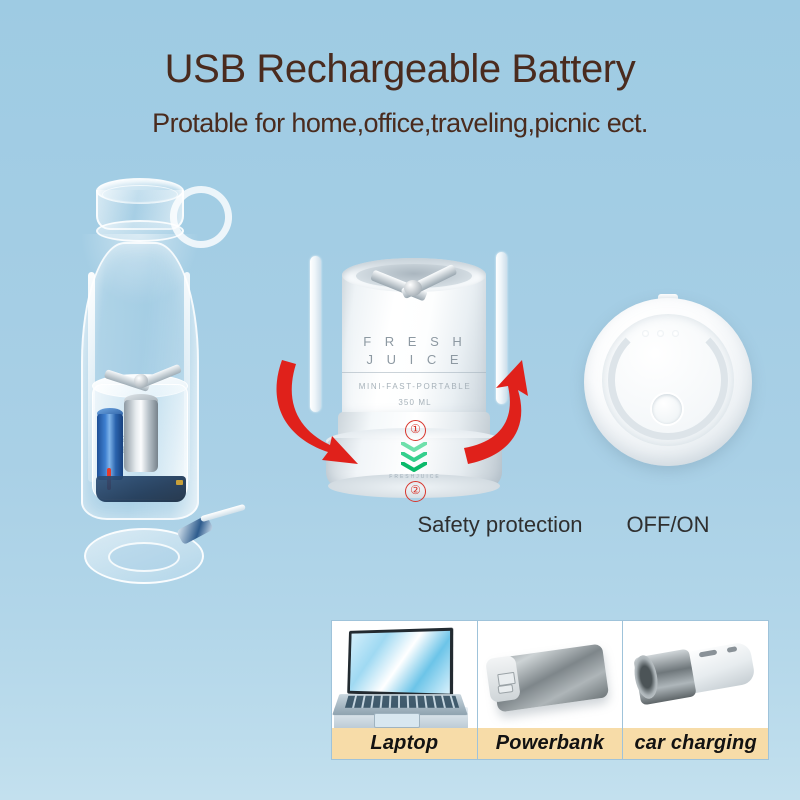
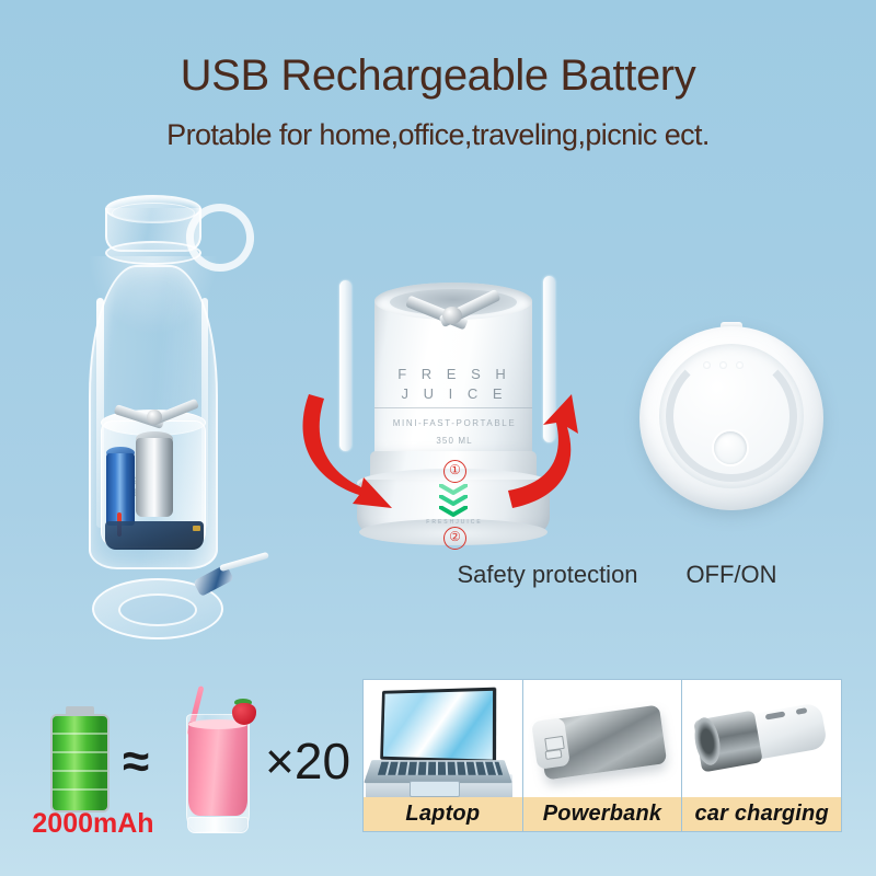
  USB Rechargeable Battery
  Protable for home,office,traveling,picnic ect.
  F R E S H
  J U I C E
  MINI-FAST-PORTABLE
  350 ML
  ①
  ②
  Safety protection
  OFF/ON
+ 2000mAh
+ ≈
+ ×20
  Laptop
  Powerbank
  car charging
